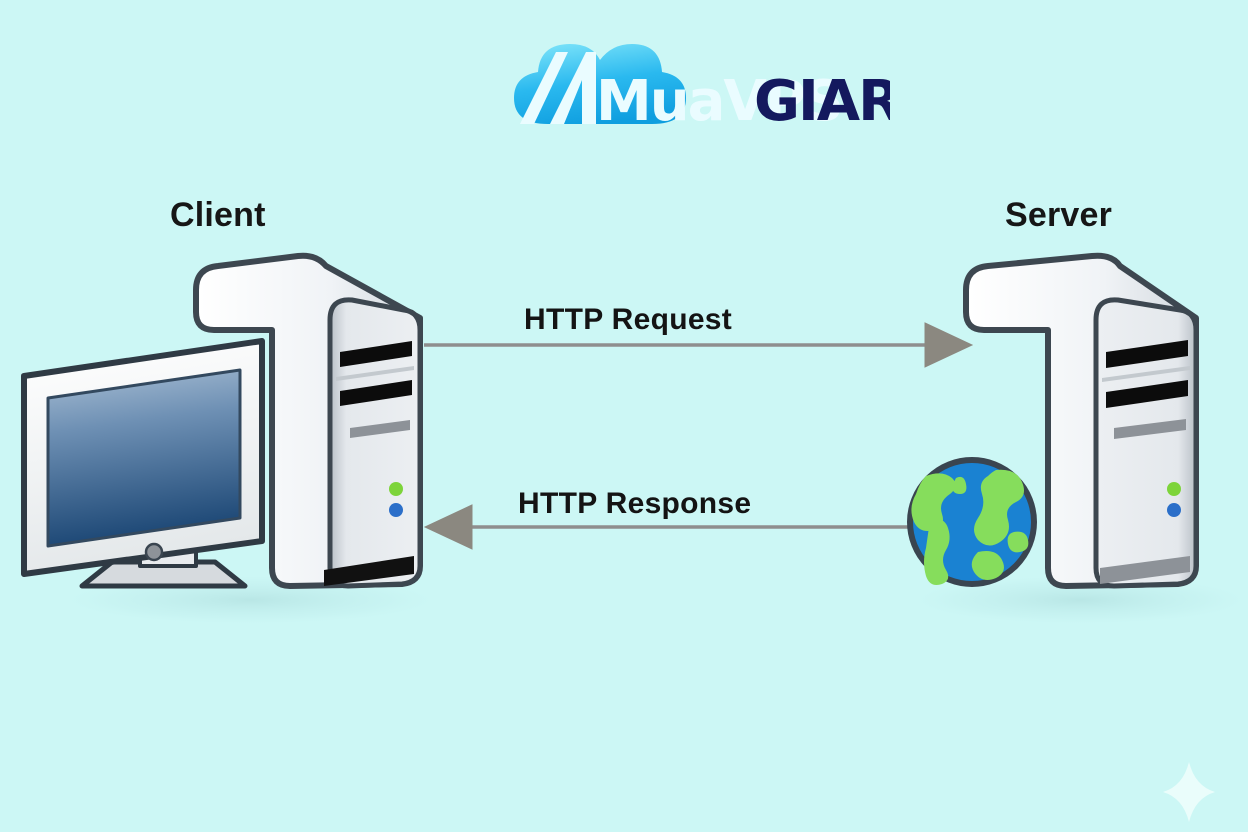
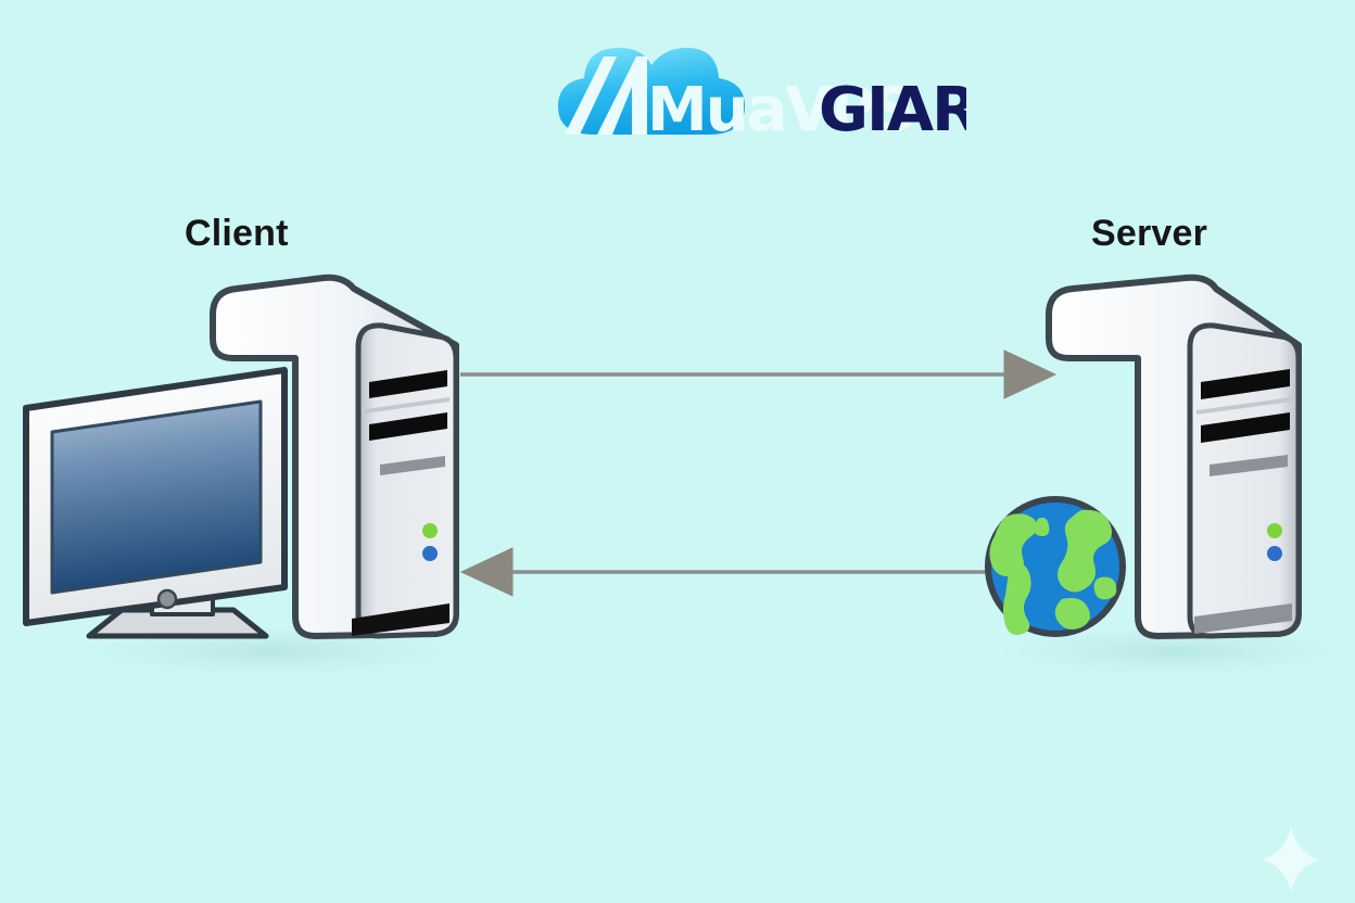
  MuaVPS
  GIAR
  Client
  Server
- HTTP Request
- HTTP Response
